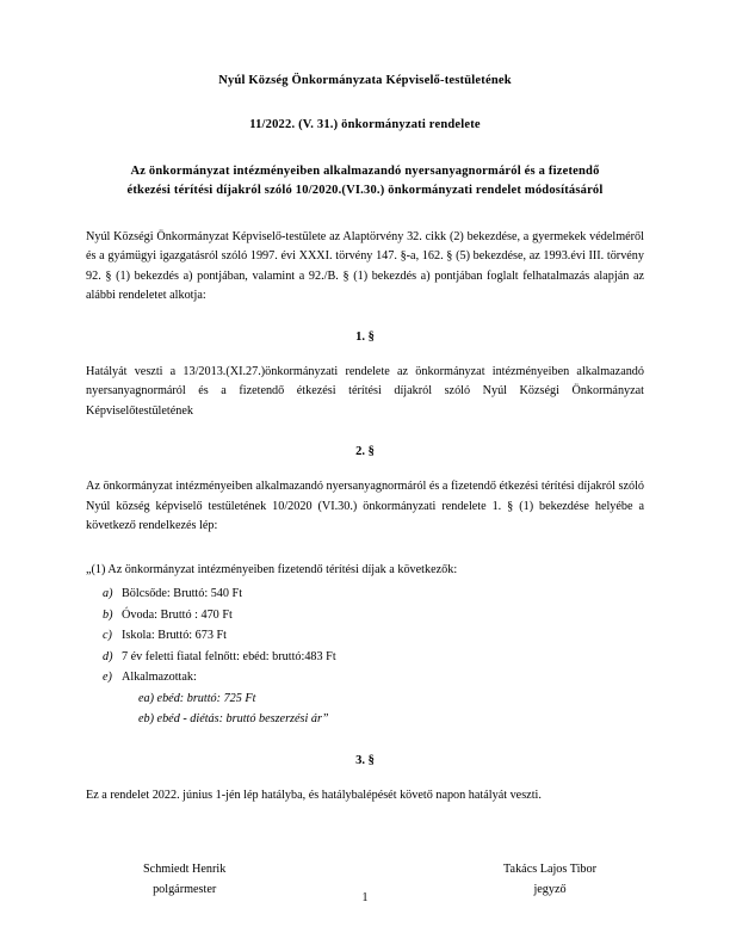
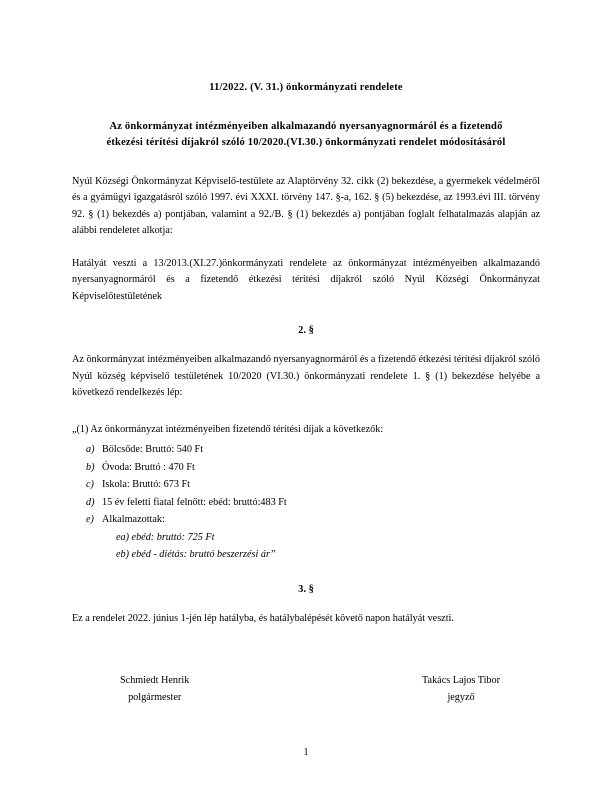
- Nyúl Község Önkormányzata Képviselő-testületének
  11/2022. (V. 31.) önkormányzati rendelete
  Az önkormányzat intézményeiben alkalmazandó nyersanyagnormáról és a fizetendő étkezési térítési díjakról szóló 10/2020.(VI.30.) önkormányzati rendelet módosításáról
  Nyúl Községi Önkormányzat Képviselő-testülete az Alaptörvény 32. cikk (2) bekezdése, a gyermekek védelméről és a gyámügyi igazgatásról szóló 1997. évi XXXI. törvény 147. §-a, 162. § (5) bekezdése, az 1993.évi III. törvény 92. § (1) bekezdés a) pontjában, valamint a 92./B. § (1) bekezdés a) pontjában foglalt felhatalmazás alapján az alábbi rendeletet alkotja:
- 1. §
  Hatályát veszti a 13/2013.(XI.27.)önkormányzati rendelete az önkormányzat intézményeiben alkalmazandó nyersanyagnormáról és a fizetendő étkezési térítési díjakról szóló Nyúl Községi Önkormányzat Képviselőtestületének
  2. §
  Az önkormányzat intézményeiben alkalmazandó nyersanyagnormáról és a fizetendő étkezési térítési díjakról szóló Nyúl község képviselő testületének 10/2020 (VI.30.) önkormányzati rendelete 1. § (1) bekezdése helyébe a következő rendelkezés lép:
  „(1) Az önkormányzat intézményeiben fizetendő térítési díjak a következők:
  a)
  Bölcsőde: Bruttó: 540 Ft
  b)
  Óvoda: Bruttó : 470 Ft
  c)
  Iskola: Bruttó: 673 Ft
  d)
- 7 év feletti fiatal felnőtt: ebéd: bruttó:483 Ft
+ 15 év feletti fiatal felnőtt: ebéd: bruttó:483 Ft
  e)
  Alkalmazottak:
  ea) ebéd: bruttó: 725 Ft
  eb) ebéd - diétás: bruttó beszerzési ár”
  3. §
  Ez a rendelet 2022. június 1-jén lép hatályba, és hatálybalépését követő napon hatályát veszti.
  Schmiedt Henrik
  polgármester
  Takács Lajos Tibor
  jegyző
  1
